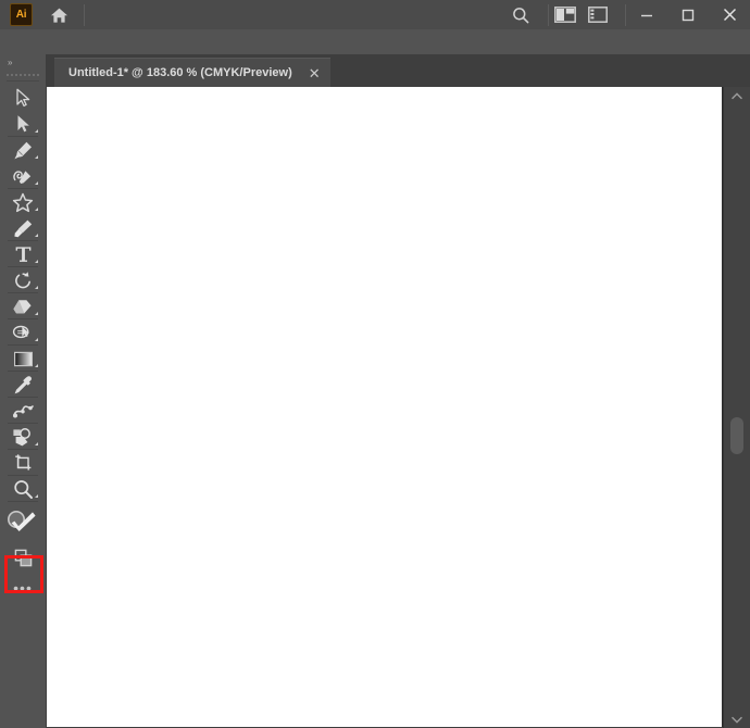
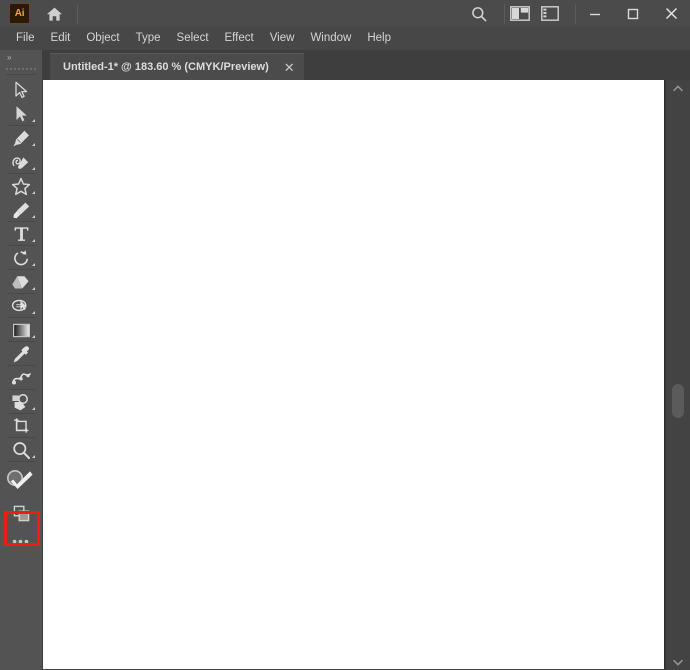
  Ai
+ File
+ Edit
+ Object
+ Type
+ Select
+ Effect
+ View
+ Window
+ Help
  Untitled-1* @ 183.60 % (CMYK/Preview)
  ✕
  »
  •••
